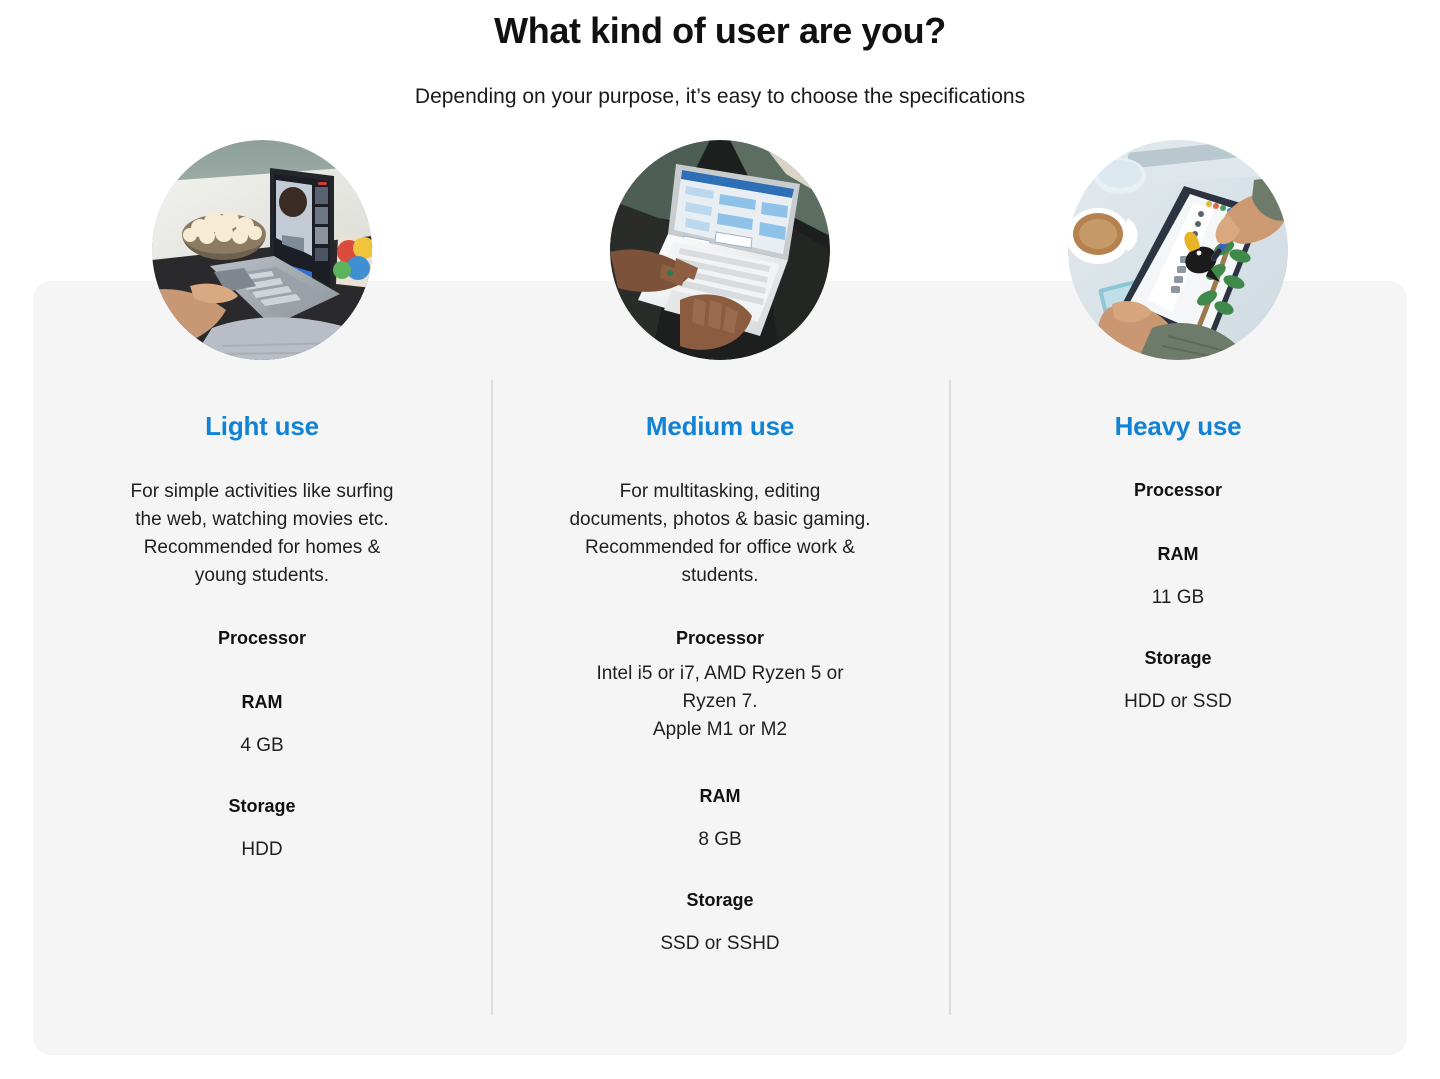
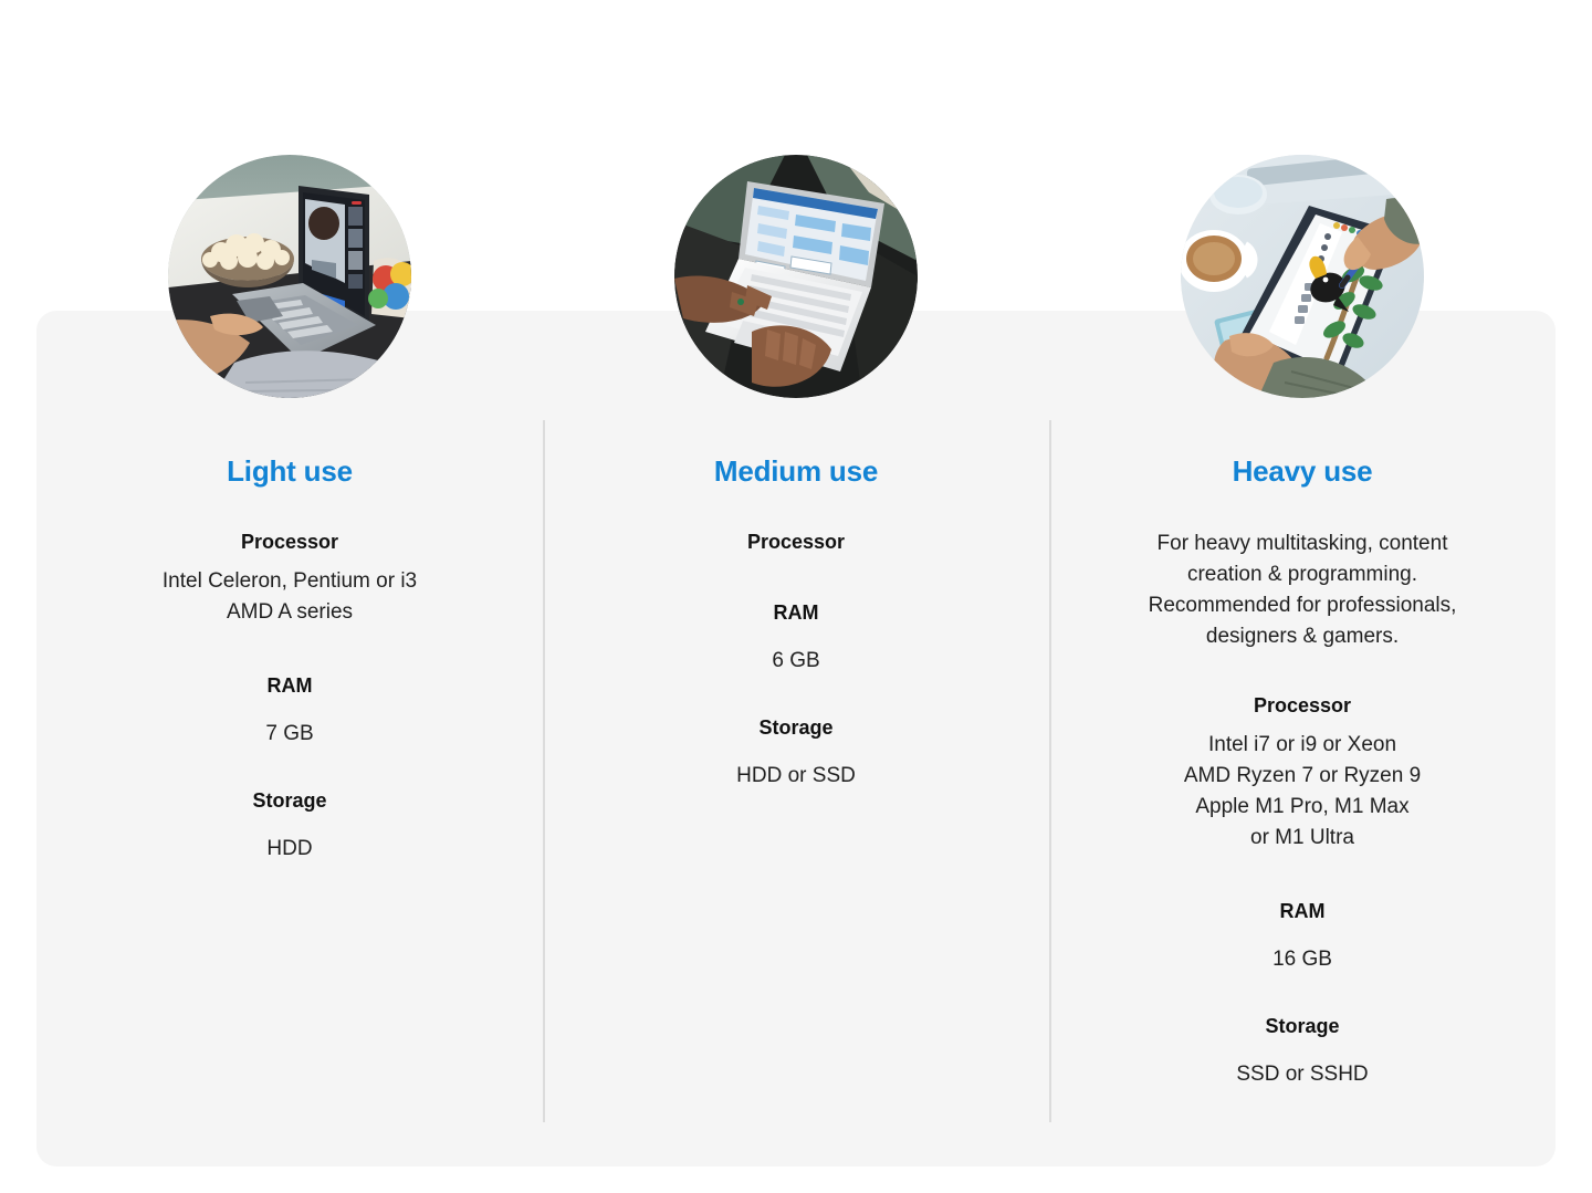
- What kind of user are you?
- Depending on your purpose, it’s easy to choose the specifications
  Light use
- For simple activities like surfing
- the web, watching movies etc.
- Recommended for homes &
- young students.
  Processor
+ Intel Celeron, Pentium or i3
+ AMD A series
  RAM
- 4 GB
+ 7 GB
  Storage
  HDD
  Medium use
- For multitasking, editing
- documents, photos & basic gaming.
- Recommended for office work &
- students.
  Processor
- Intel i5 or i7, AMD Ryzen 5 or
- Ryzen 7.
- Apple M1 or M2
  RAM
- 8 GB
+ 6 GB
  Storage
- SSD or SSHD
+ HDD or SSD
  Heavy use
+ For heavy multitasking, content
+ creation & programming.
+ Recommended for professionals,
+ designers & gamers.
  Processor
+ Intel i7 or i9 or Xeon
+ AMD Ryzen 7 or Ryzen 9
+ Apple M1 Pro, M1 Max
+ or M1 Ultra
  RAM
- 11 GB
+ 16 GB
  Storage
- HDD or SSD
+ SSD or SSHD
